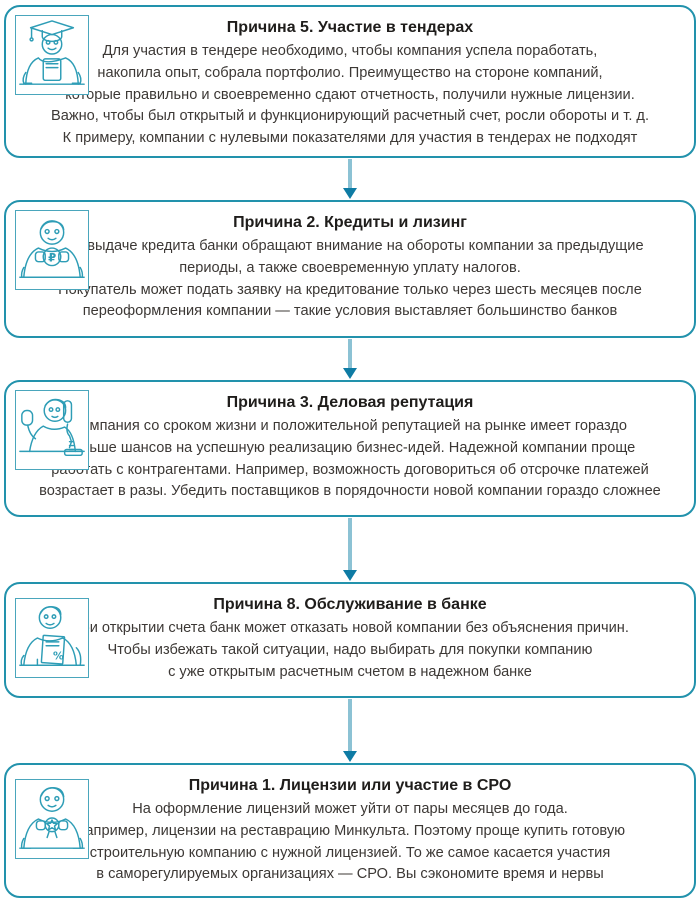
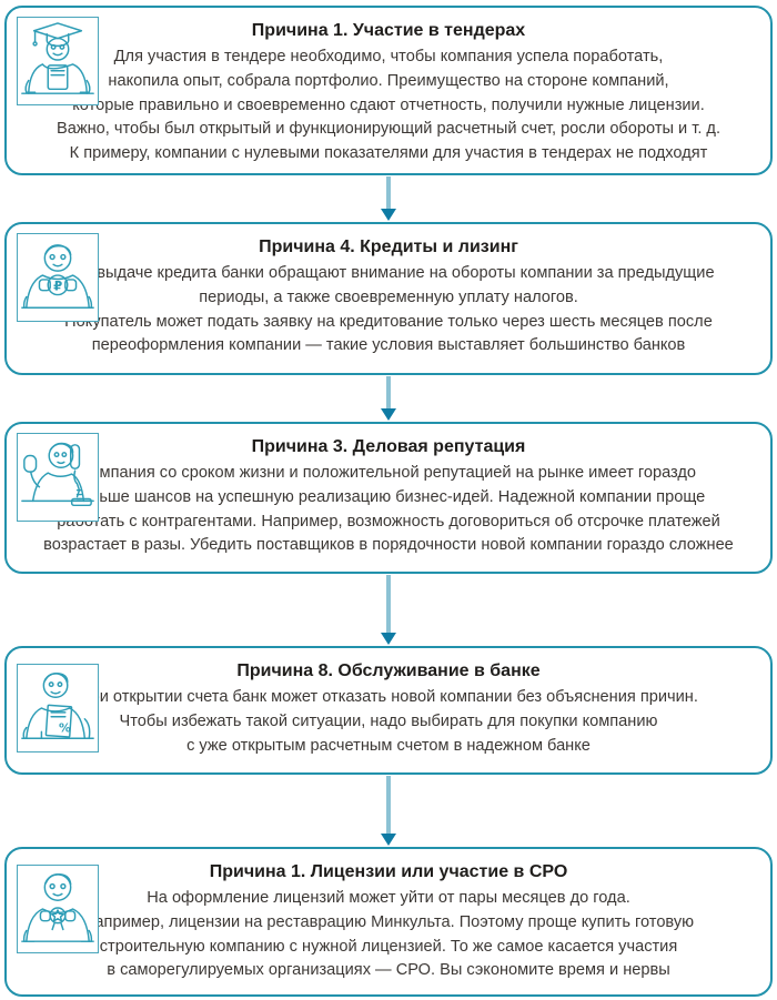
- Причина 5. Участие в тендерах
+ Причина 1. Участие в тендерах
  Для участия в тендере необходимо, чтобы компания успела поработать,
  накопила опыт, собрала портфолио. Преимущество на стороне компаний,
  орые правильно и своевременно сдают отчетность, получили нужные лицензии.
  Важно, чтобы был открытый и функционирующий расчетный счет, росли обороты и т. д.
  К примеру, компании с нулевыми показателями для участия в тендерах не подходят
  ₽
- Причина 2. Кредиты и лизинг
+ Причина 4. Кредиты и лизинг
  выдаче кредита банки обращают внимание на обороты компании за предыдущие
  периоды, а также своевременную уплату налогов.
  патель может подать заявку на кредитование только через шесть месяцев после
  переоформления компании — такие условия выставляет большинство банков
  Причина 3. Деловая репутация
  мпания со сроком жизни и положительной репутацией на рынке имеет гораздо
  ьше шансов на успешную реализацию бизнес-идей. Надежной компании проще
  ать с контрагентами. Например, возможность договориться об отсрочке платежей
  возрастает в разы. Убедить поставщиков в порядочности новой компании гораздо сложнее
  %
  Причина 8. Обслуживание в банке
  и открытии счета банк может отказать новой компании без объяснения причин.
  Чтобы избежать такой ситуации, надо выбирать для покупки компанию
  с уже открытым расчетным счетом в надежном банке
  Причина 1. Лицензии или участие в СРО
  На оформление лицензий может уйти от пары месяцев до года.
  апример, лицензии на реставрацию Минкульта. Поэтому проще купить готовую
  строительную компанию с нужной лицензией. То же самое касается участия
  в саморегулируемых организациях — СРО. Вы сэкономите время и нервы
